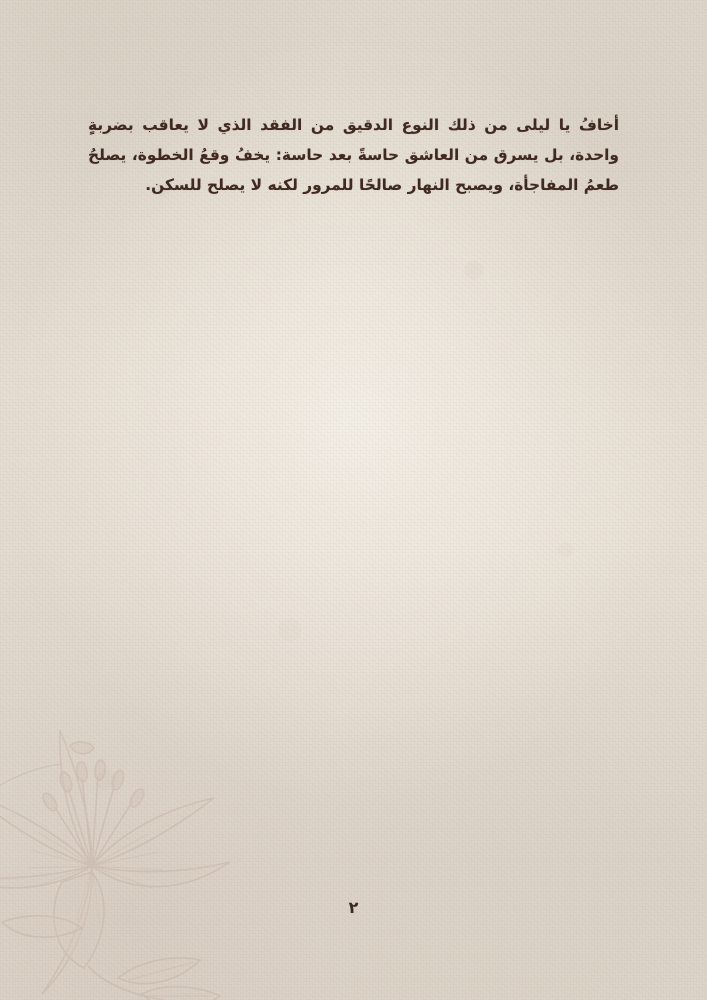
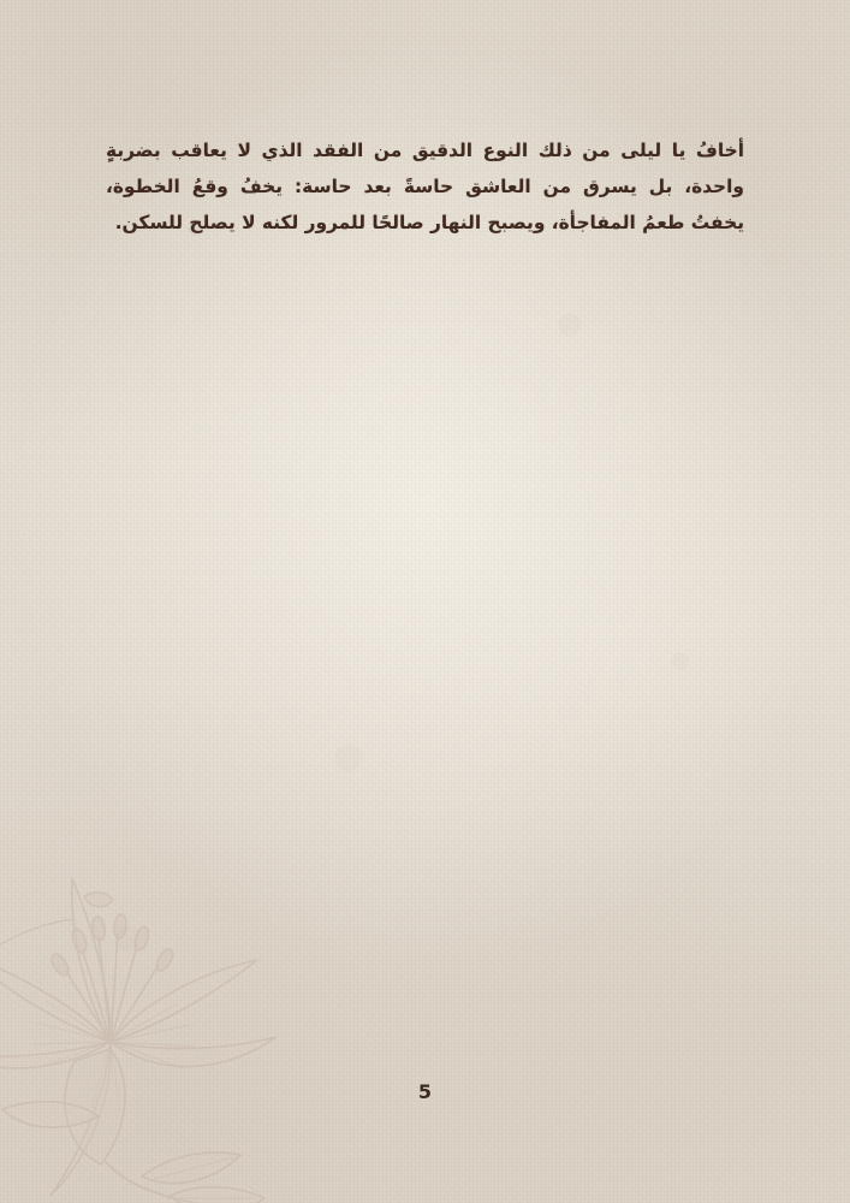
- أخافُ يا ليلى من ذلك النوع الدقيق من الفقد الذي لا يعاقب بضربةٍ واحدة، بل يسرق من العاشق حاسةً بعد حاسة: يخفُ وقعُ الخطوة، يصلحُ طعمُ المفاجأة، ويصبح النهار صالحًا للمرور لكنه لا يصلح للسكن.
+ أخافُ يا ليلى من ذلك النوع الدقيق من الفقد الذي لا يعاقب بضربةٍ واحدة، بل يسرق من العاشق حاسةً بعد حاسة: يخفُ وقعُ الخطوة، يخفتُ طعمُ المفاجأة، ويصبح النهار صالحًا للمرور لكنه لا يصلح للسكن.
- ٢
+ 5
